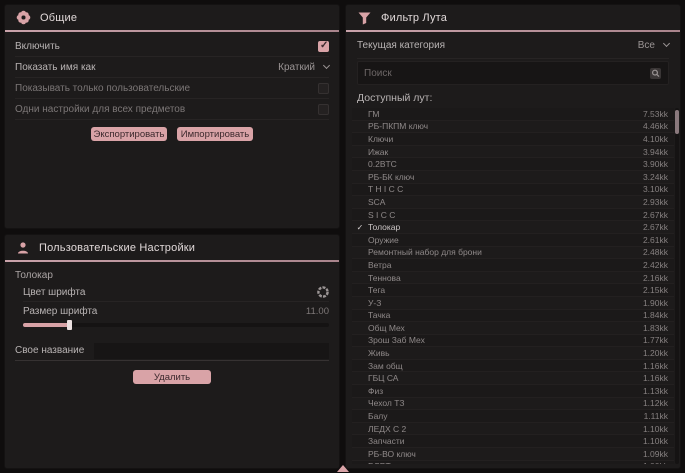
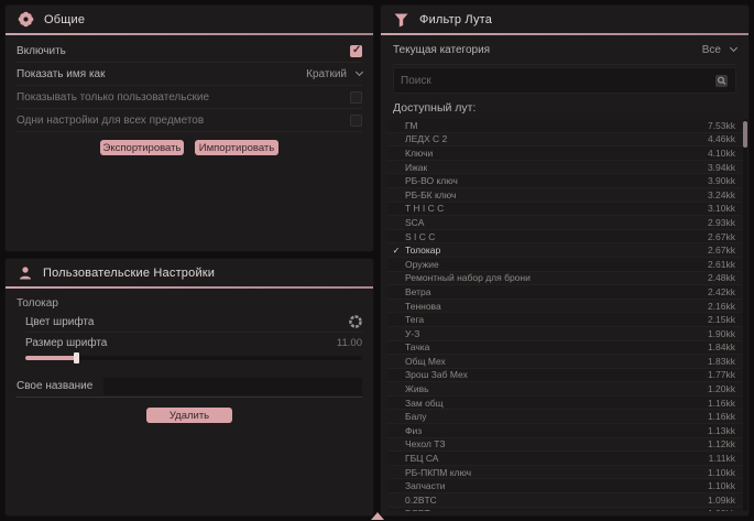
  Общие
  Включить
  Показать имя как
  Краткий
  Показывать только пользовательские
  Одни настройки для всех предметов
  Экспортировать
  Импортировать
  Пользовательские Настройки
  Толокар
  Цвет шрифта
  Размер шрифта
  11.00
  Свое название
  Удалить
  Фильтр Лута
  Текущая категория
  Все
  Поиск
  Доступный лут:
  ГМ
  7.53kk
- РБ-ПКПМ ключ
+ ЛЕДХ С 2
  4.46kk
  Ключи
  4.10kk
  Ижак
  3.94kk
- 0.2BTC
+ РБ-ВО ключ
  3.90kk
  РБ-БК ключ
  3.24kk
  T H I C C
  3.10kk
  SCA
  2.93kk
  S I C C
  2.67kk
  ✓
  Толокар
  2.67kk
  Оружие
  2.61kk
  Ремонтный набор для брони
  2.48kk
  Ветра
  2.42kk
  Теннова
  2.16kk
  Тега
  2.15kk
  У-З
  1.90kk
  Тачка
  1.84kk
  Общ Мех
  1.83kk
  Зрош Заб Мех
  1.77kk
  Живь
  1.20kk
  Зам общ
  1.16kk
- ГБЦ СА
+ Балу
  1.16kk
  Физ
  1.13kk
  Чехол ТЗ
  1.12kk
- Балу
+ ГБЦ СА
  1.11kk
- ЛЕДХ С 2
+ РБ-ПКПМ ключ
  1.10kk
  Запчасти
  1.10kk
- РБ-ВО ключ
+ 0.2BTC
  1.09kk
